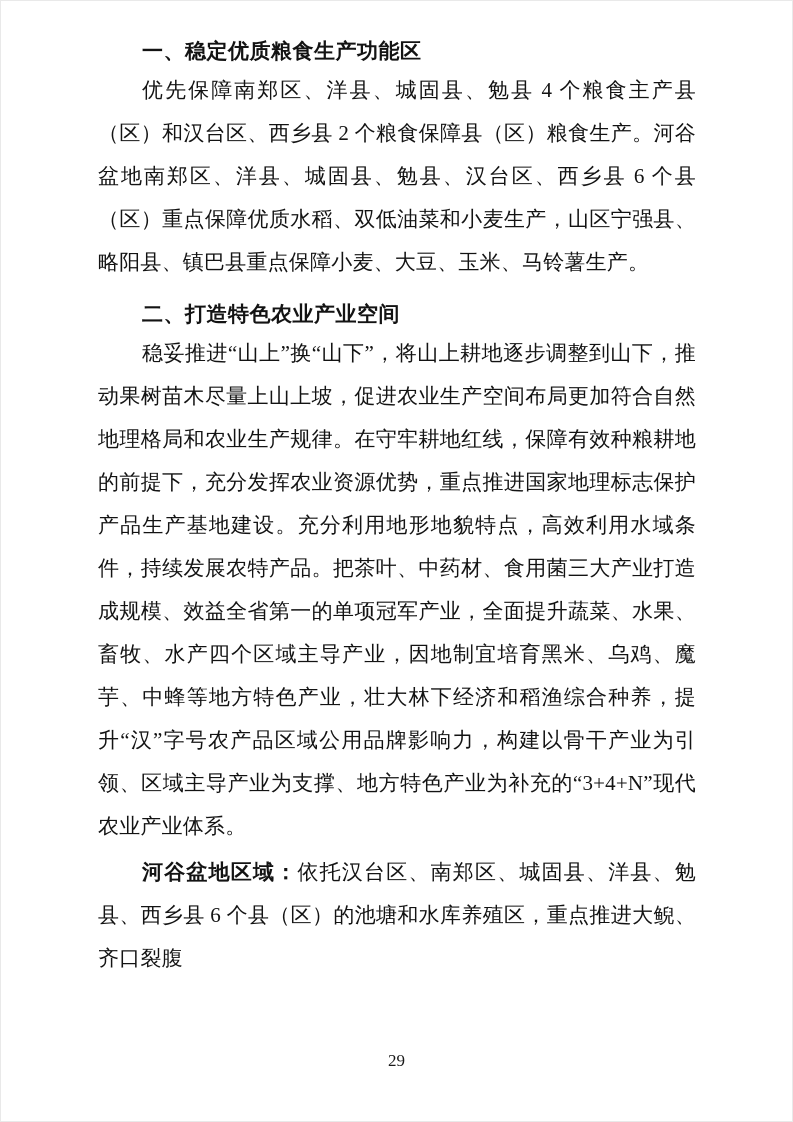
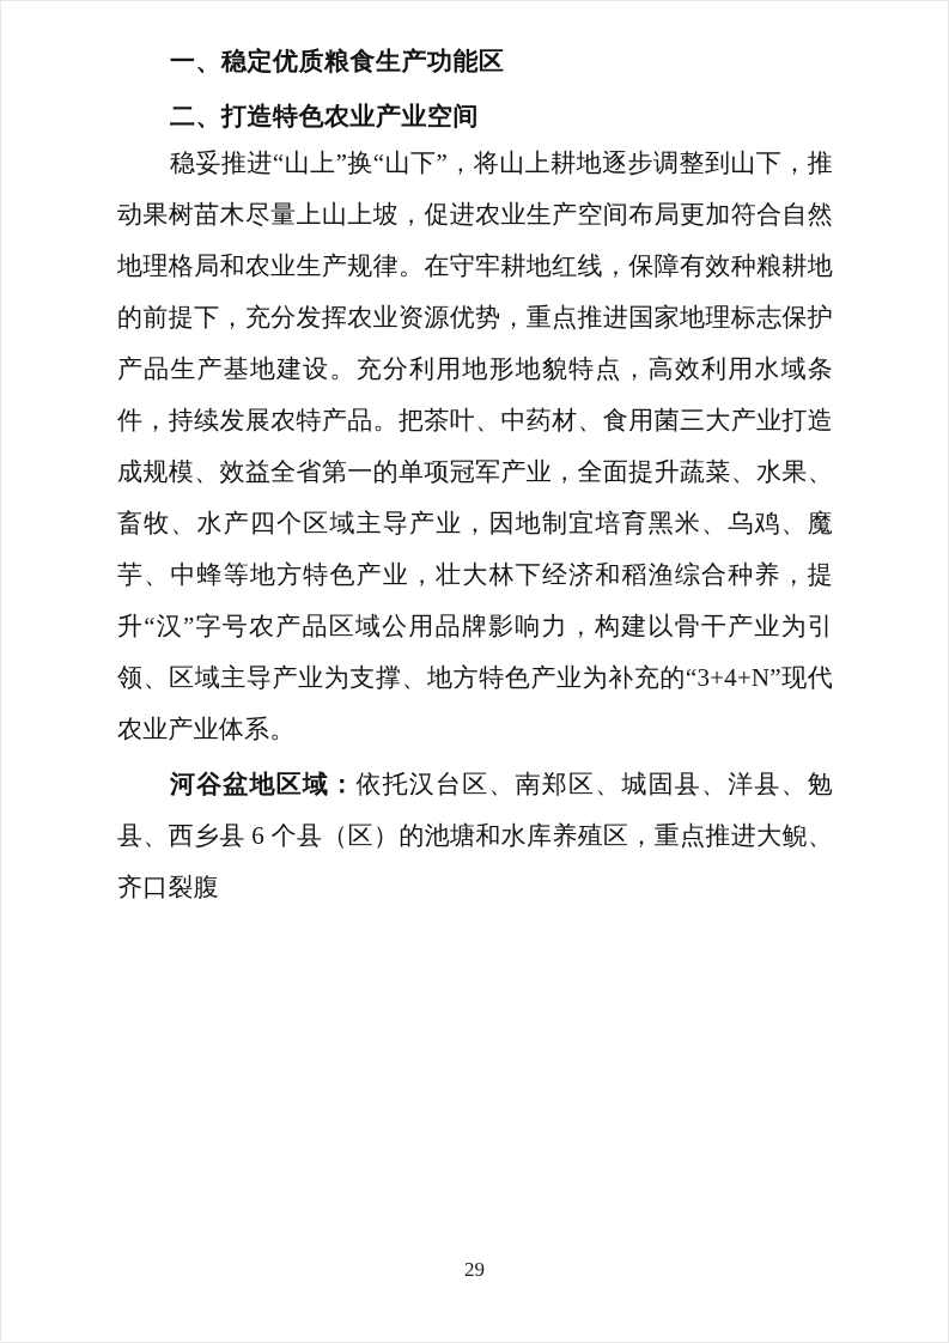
  一、稳定优质粮食生产功能区
- 优先保障南郑区、洋县、城固县、勉县 4 个粮食主产县（区）和汉台区、西乡县 2 个粮食保障县（区）粮食生产。河谷盆地南郑区、洋县、城固县、勉县、汉台区、西乡县 6 个县（区）重点保障优质水稻、双低油菜和小麦生产，山区宁强县、略阳县、镇巴县重点保障小麦、大豆、玉米、马铃薯生产。
  二、打造特色农业产业空间
  稳妥推进“山上”换“山下”，将山上耕地逐步调整到山下，推动果树苗木尽量上山上坡，促进农业生产空间布局更加符合自然地理格局和农业生产规律。在守牢耕地红线，保障有效种粮耕地的前提下，充分发挥农业资源优势，重点推进国家地理标志保护产品生产基地建设。充分利用地形地貌特点，高效利用水域条件，持续发展农特产品。把茶叶、中药材、食用菌三大产业打造成规模、效益全省第一的单项冠军产业，全面提升蔬菜、水果、畜牧、水产四个区域主导产业，因地制宜培育黑米、乌鸡、魔芋、中蜂等地方特色产业，壮大林下经济和稻渔综合种养，提升“汉”字号农产品区域公用品牌影响力，构建以骨干产业为引领、区域主导产业为支撑、地方特色产业为补充的“3+4+N”现代农业产业体系。
  河谷盆地区域：依托汉台区、南郑区、城固县、洋县、勉县、西乡县 6 个县（区）的池塘和水库养殖区，重点推进大鲵、齐口裂腹
  29
